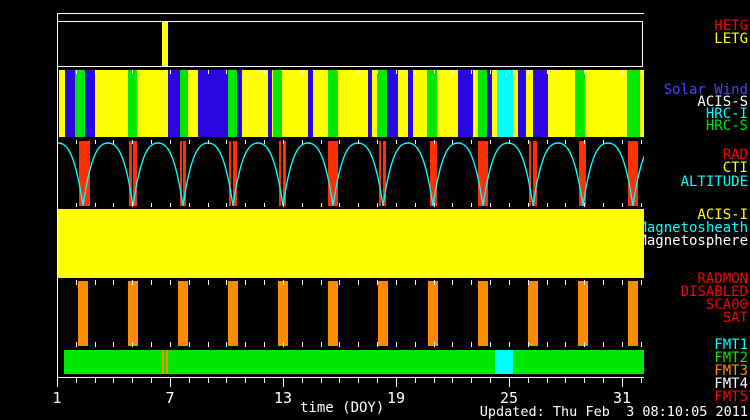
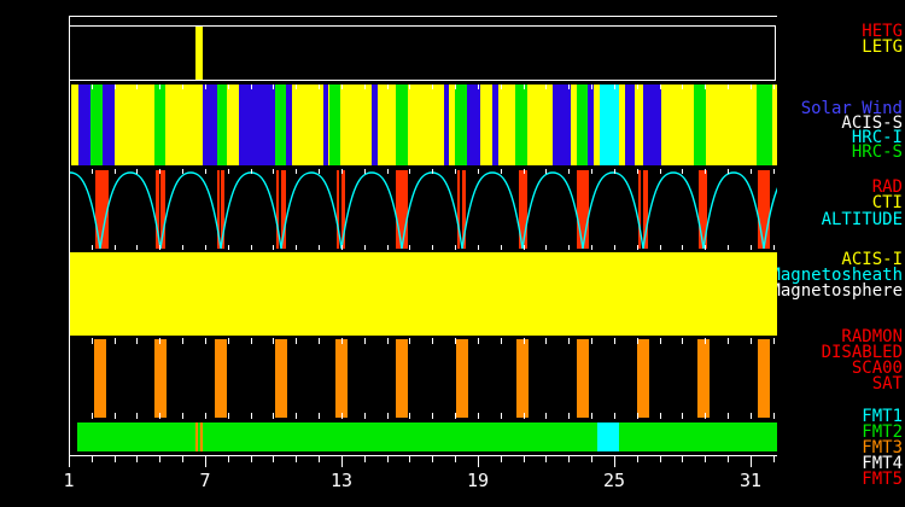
- time (DOY)
- Updated: Thu Feb 3 08:10:05 2011
  HETG
  LETG
  Solar Wind
  ACIS-S
  HRC-I
  HRC-S
  RAD
  CTI
  ALTITUDE
  ACIS-I
  agnetosheath
  agnetosphere
  RADMON
  DISABLED
  SCA00
  SAT
  FMT1
  FMT2
  FMT3
  FMT4
  FMT5
  1
  7
  13
  19
  25
  31
